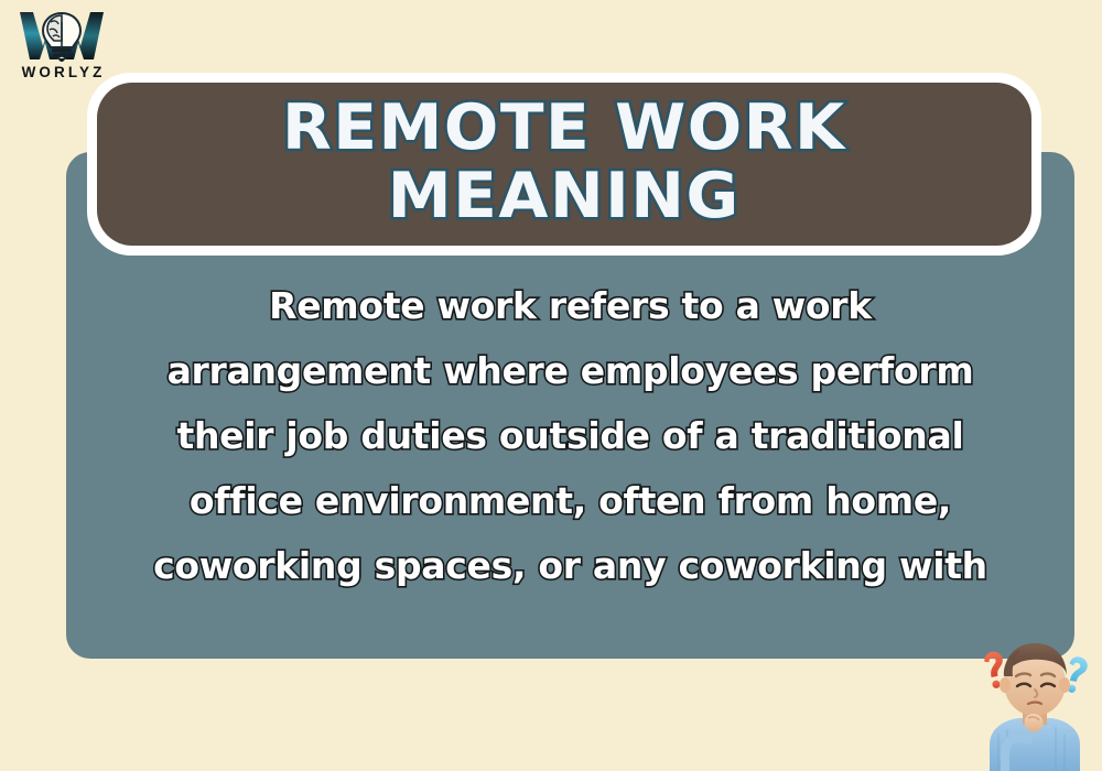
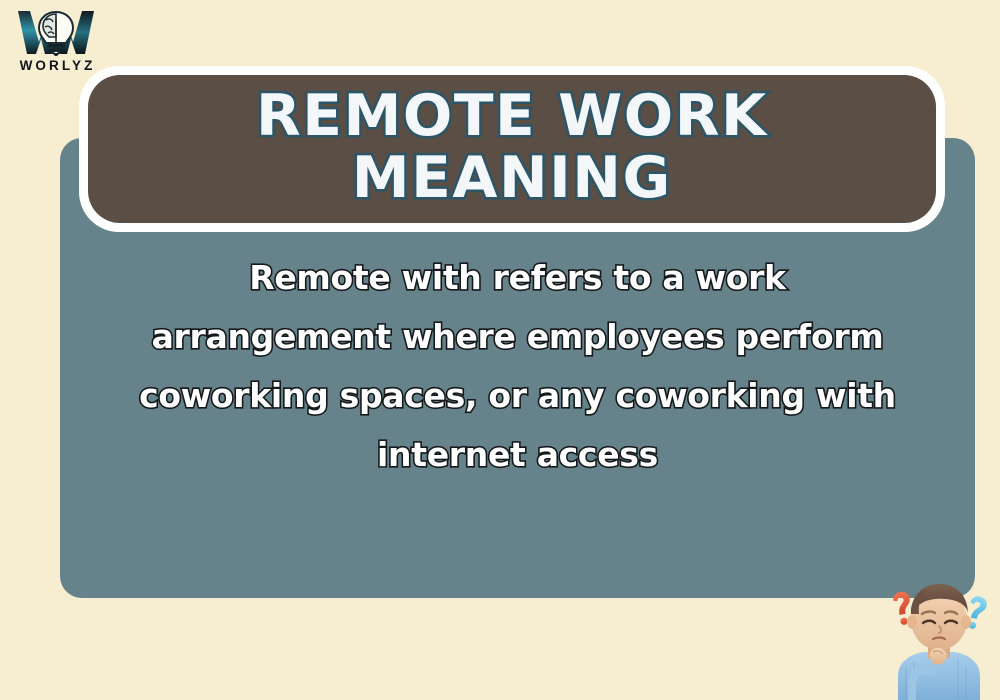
  WORLYZ
  REMOTE WORK
  MEANING
- Remote work refers to a work
+ Remote with refers to a work
  arrangement where employees perform
- their job duties outside of a traditional
- office environment, often from home,
  coworking spaces, or any coworking with
+ internet access
